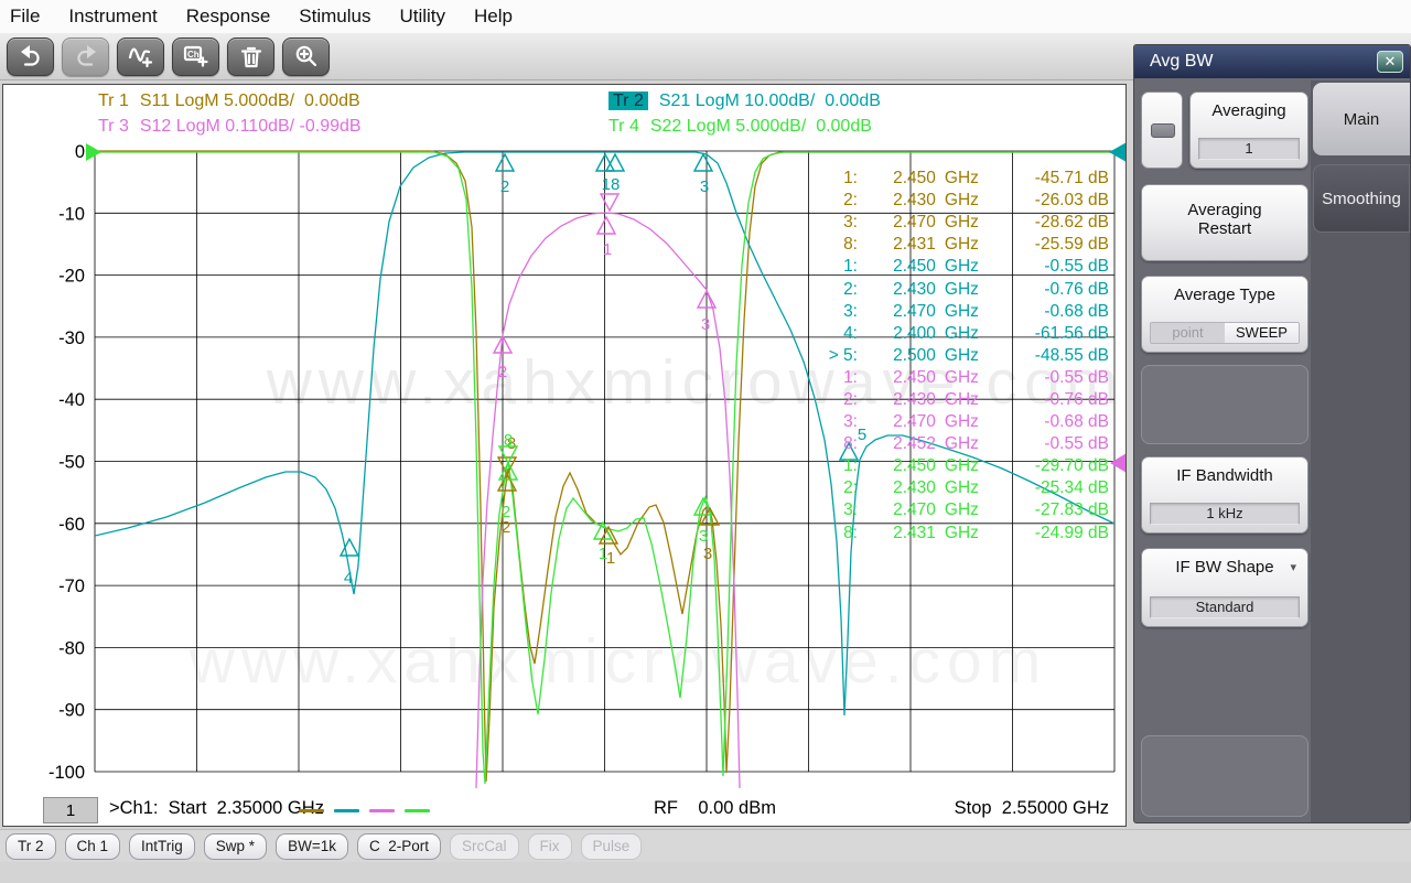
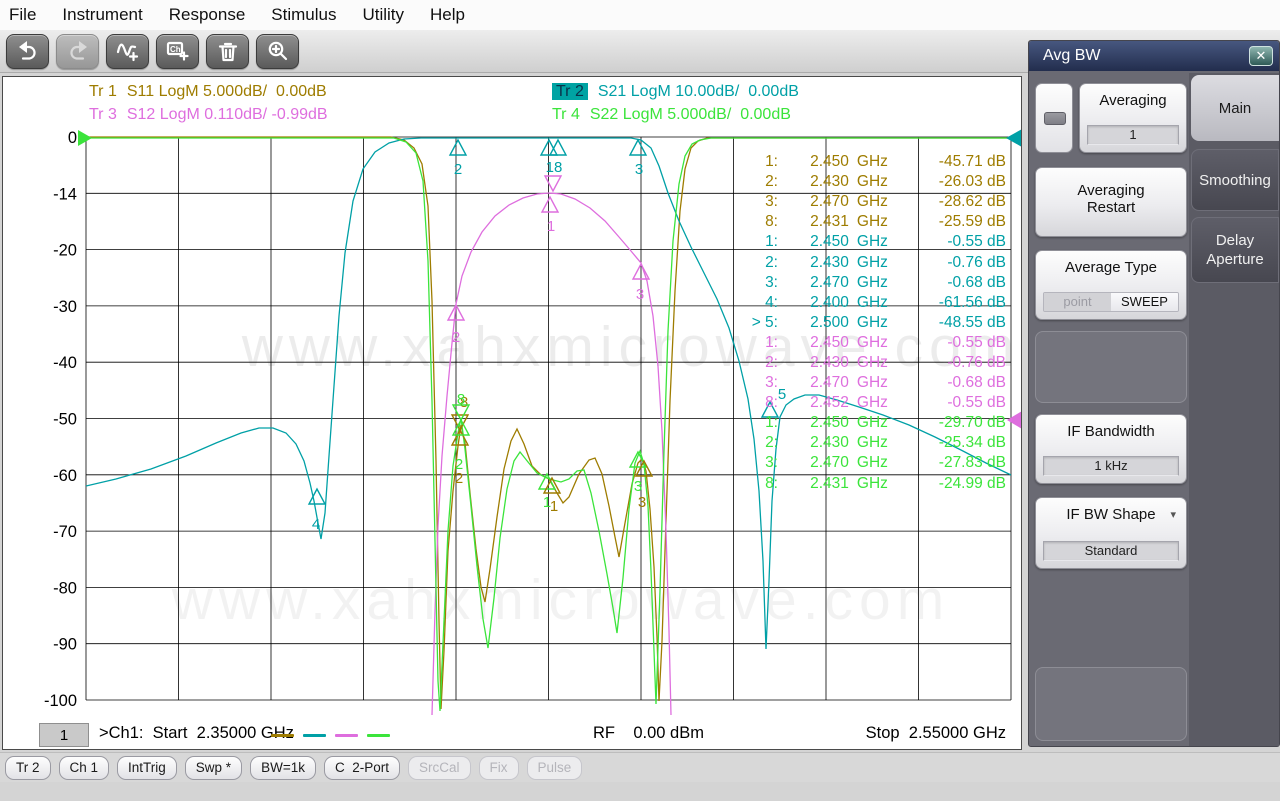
  File
  Instrument
  Response
  Stimulus
  Utility
  Help
  Ch
  www.xahxmicrowave.com
  www.xahxmicrowave.com
  0
- -10
+ -14
  -20
  -30
  -40
  -50
  -60
  -70
  -80
  -90
  -100
  2
  18
  3
  4
  5
  1
  2
  3
  8
  2
  2
  1
  1
  3
  3
  Tr 1 S11 LogM 5.000dB/ 0.00dB
  Tr 2 S21 LogM 10.00dB/ 0.00dB
  Tr 3 S12 LogM 0.110dB/ -0.99dB
  Tr 4 S22 LogM 5.000dB/ 0.00dB
  1:
  2.450 GHz
  -45.71 dB
  2:
  2.430 GHz
  -26.03 dB
  3:
  2.470 GHz
  -28.62 dB
  8:
  2.431 GHz
  -25.59 dB
  1:
  2.450 GHz
  -0.55 dB
  2:
  2.430 GHz
  -0.76 dB
  3:
  2.470 GHz
  -0.68 dB
  4:
  2.400 GHz
  -61.56 dB
  > 5:
  2.500 GHz
  -48.55 dB
  1:
  2.450 GHz
  -0.55 dB
  2:
  2.430 GHz
  -0.76 dB
  3:
  2.470 GHz
  -0.68 dB
  8:
  2.452 GHz
  -0.55 dB
  1:
  2.450 GHz
  -29.70 dB
  2:
  2.430 GHz
  -25.34 dB
  3:
  2.470 GHz
  -27.83 dB
  8:
  2.431 GHz
  -24.99 dB
  1
  >Ch1: Start 2.35000 GHz
  RF 0.00 dBm
  Stop 2.55000 GHz
  Avg BW
  ✕
  Averaging
  1
  Averaging
  Restart
  Average Type
  point
  SWEEP
  IF Bandwidth
  1 kHz
  IF BW Shape
  ▾
  Standard
  Main
  Smoothing
+ Delay Aperture
  Tr 2
  Ch 1
  IntTrig
  Swp *
  BW=1k
  C 2-Port
  SrcCal
  Fix
  Pulse
